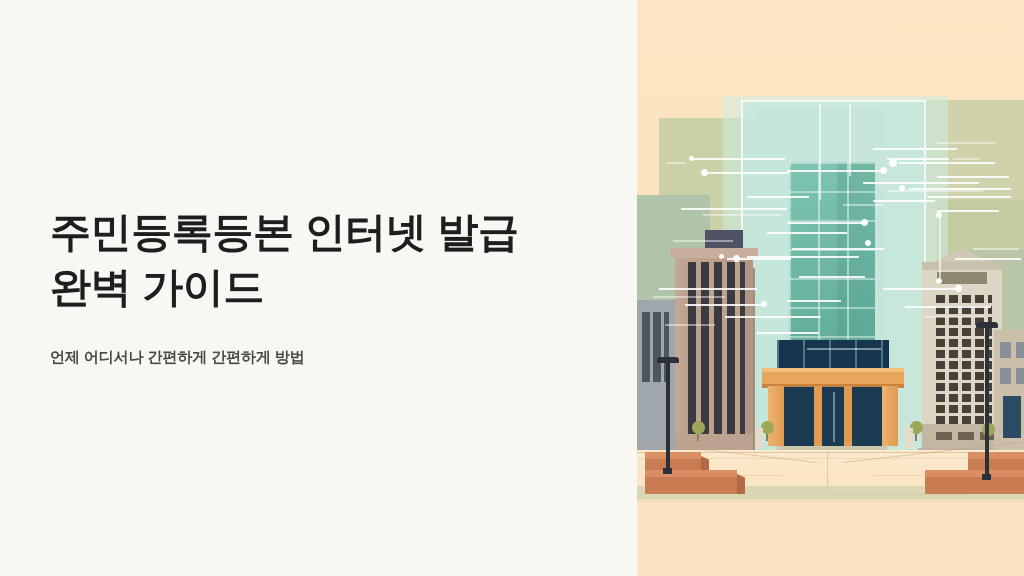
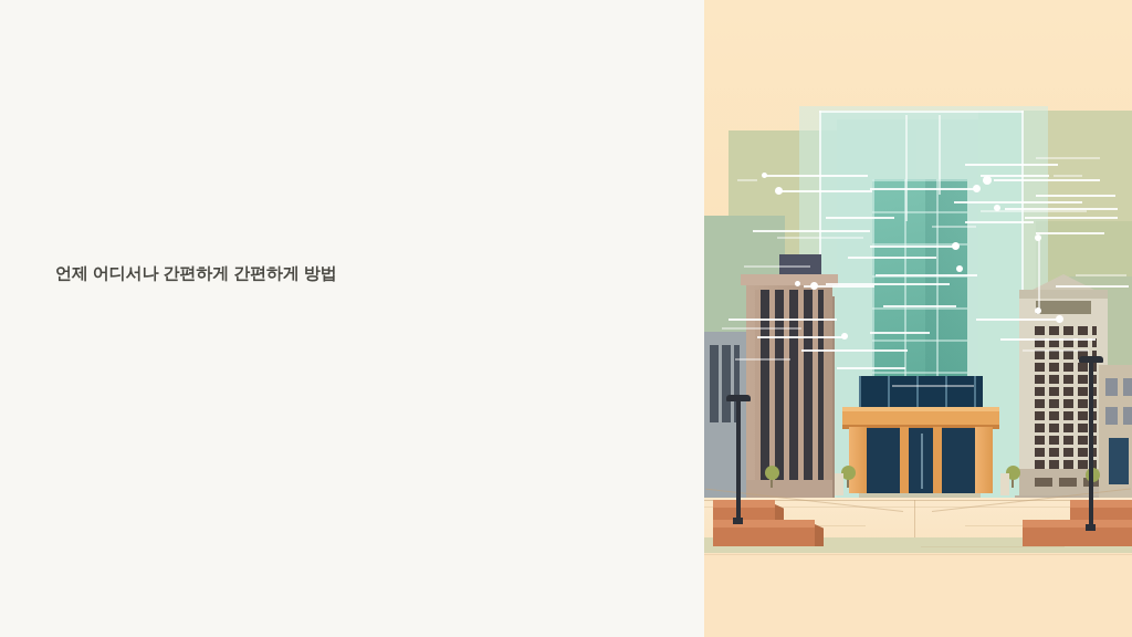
- 주민등록등본 인터넷 발급 완벽 가이드
  언제 어디서나 간편하게 간편하게 방법
